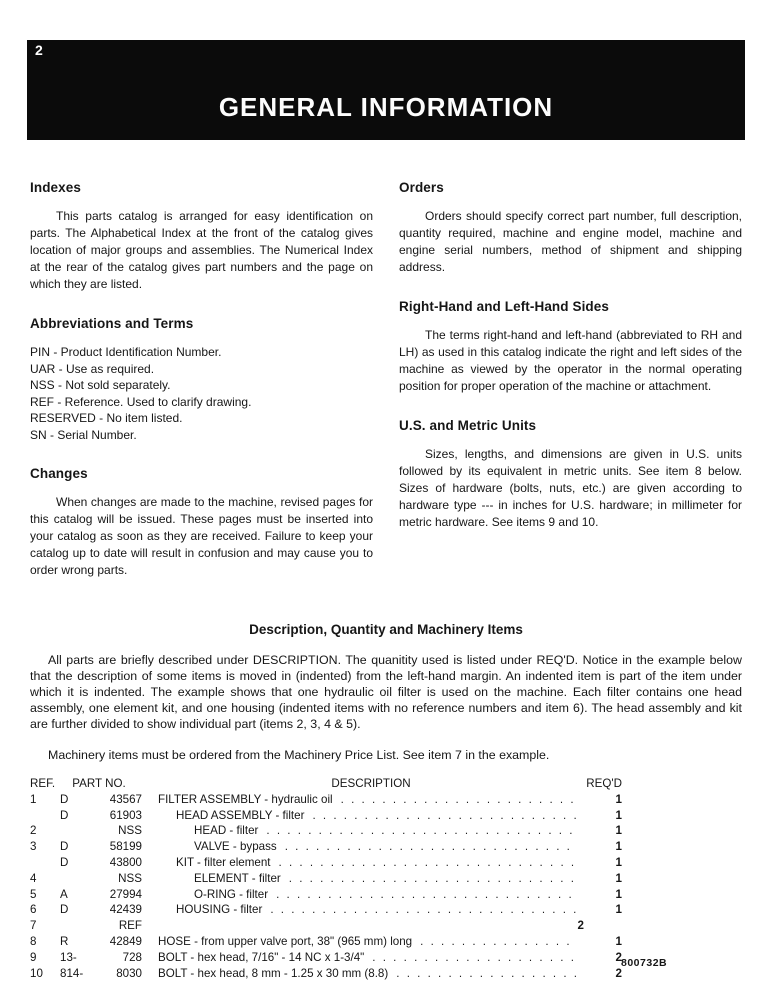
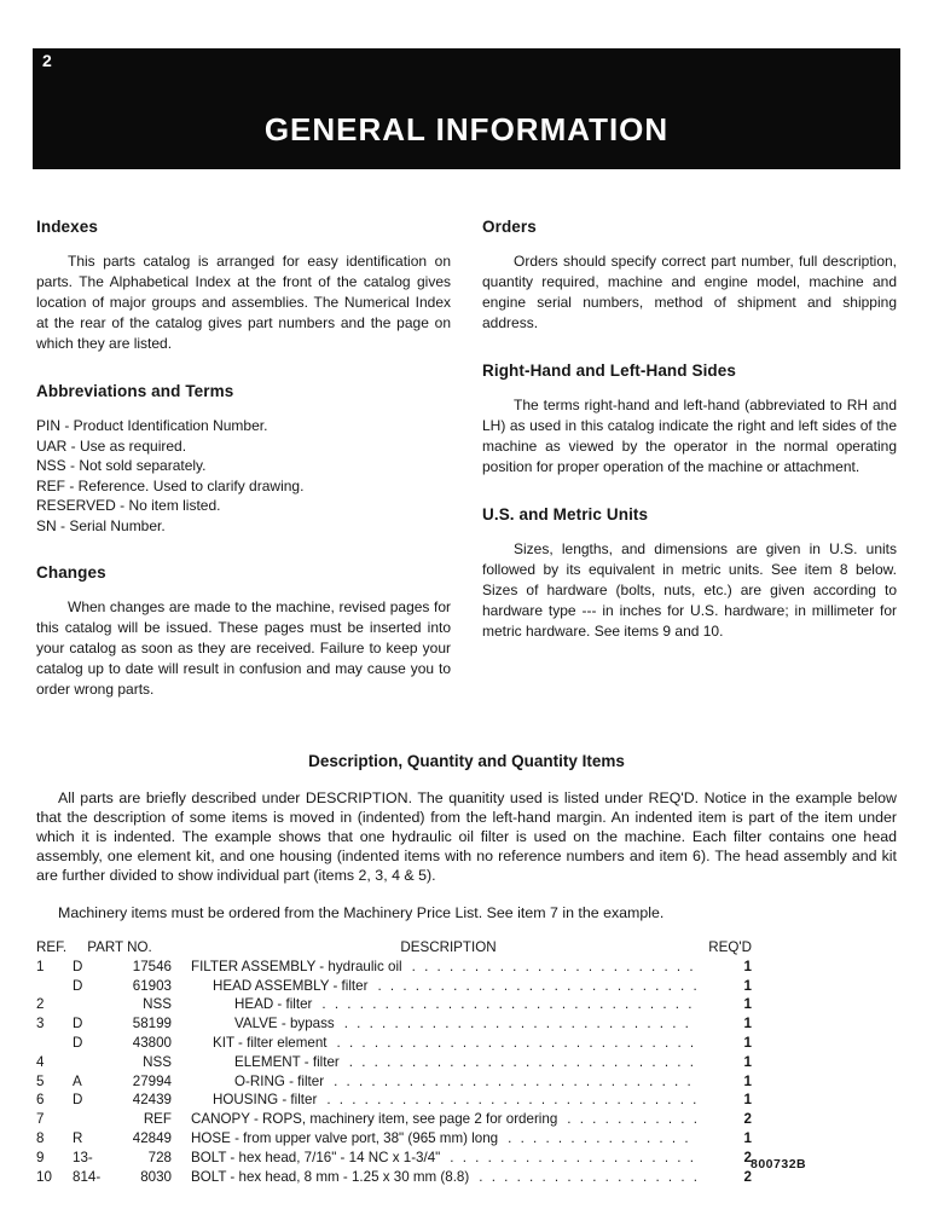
  2
  GENERAL INFORMATION
  Indexes
  This parts catalog is arranged for easy identification on parts. The Alphabetical Index at the front of the catalog gives location of major groups and assemblies. The Numerical Index at the rear of the catalog gives part numbers and the page on which they are listed.
  Abbreviations and Terms
  PIN - Product Identification Number.
  UAR - Use as required.
  NSS - Not sold separately.
  REF - Reference. Used to clarify drawing.
  RESERVED - No item listed.
  SN - Serial Number.
  Changes
  When changes are made to the machine, revised pages for this catalog will be issued. These pages must be inserted into your catalog as soon as they are received. Failure to keep your catalog up to date will result in confusion and may cause you to order wrong parts.
  Orders
  Orders should specify correct part number, full description, quantity required, machine and engine model, machine and engine serial numbers, method of shipment and shipping address.
  Right-Hand and Left-Hand Sides
  The terms right-hand and left-hand (abbreviated to RH and LH) as used in this catalog indicate the right and left sides of the machine as viewed by the operator in the normal operating position for proper operation of the machine or attachment.
  U.S. and Metric Units
  Sizes, lengths, and dimensions are given in U.S. units followed by its equivalent in metric units. See item 8 below. Sizes of hardware (bolts, nuts, etc.) are given according to hardware type --- in inches for U.S. hardware; in millimeter for metric hardware. See items 9 and 10.
- Description, Quantity and Machinery Items
+ Description, Quantity and Quantity Items
  All parts are briefly described under DESCRIPTION. The quanitity used is listed under REQ'D. Notice in the example below that the description of some items is moved in (indented) from the left-hand margin. An indented item is part of the item under which it is indented. The example shows that one hydraulic oil filter is used on the machine. Each filter contains one head assembly, one element kit, and one housing (indented items with no reference numbers and item 6). The head assembly and kit are further divided to show individual part (items 2, 3, 4 & 5).
  Machinery items must be ordered from the Machinery Price List. See item 7 in the example.
  REF.
  PART NO.
  DESCRIPTION
  REQ'D
  1
  D
- 43567
+ 17546
  FILTER ASSEMBLY - hydraulic oil
  1
  D
  61903
  HEAD ASSEMBLY - filter
  1
  2
  NSS
  HEAD - filter
  1
  3
  D
  58199
  VALVE - bypass
  1
  D
  43800
  KIT - filter element
  1
  4
  NSS
  ELEMENT - filter
  1
  5
  A
  27994
  O-RING - filter
  1
  6
  D
  42439
  HOUSING - filter
  1
  7
  REF
+ CANOPY - ROPS, machinery item, see page 2 for ordering
  2
  8
  R
  42849
  HOSE - from upper valve port, 38" (965 mm) long
  1
  9
  13-
  728
  BOLT - hex head, 7/16" - 14 NC x 1-3/4"
  2
  10
  814-
  8030
  BOLT - hex head, 8 mm - 1.25 x 30 mm (8.8)
  2
  800732B
